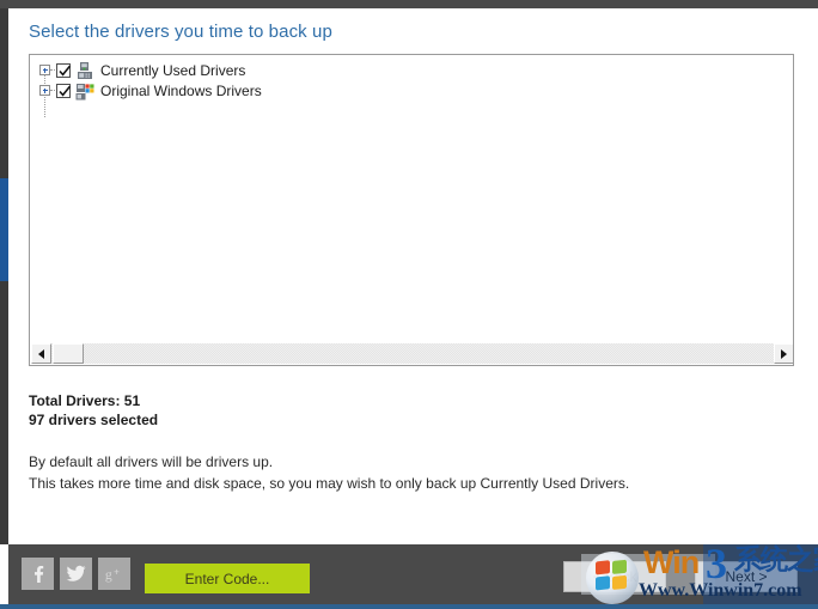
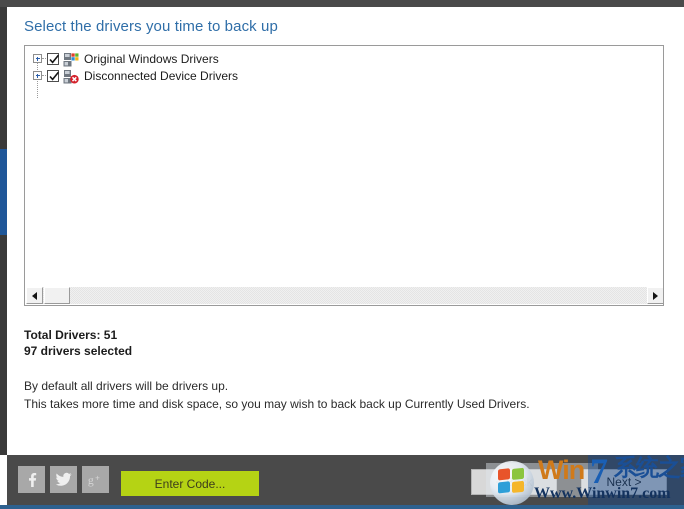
  Select the drivers you time to back up
- Currently Used Drivers
  Original Windows Drivers
+ Disconnected Device Drivers
  Total Drivers: 51
  97 drivers selected
  By default all drivers will be drivers up.
- This takes more time and disk space, so you may wish to only back up Currently Used Drivers.
+ This takes more time and disk space, so you may wish to back back up Currently Used Drivers.
  g
  +
  Enter Code...
  Next >
  Win
- 3
+ 7
  系统之
  Www.Winwin7.com
